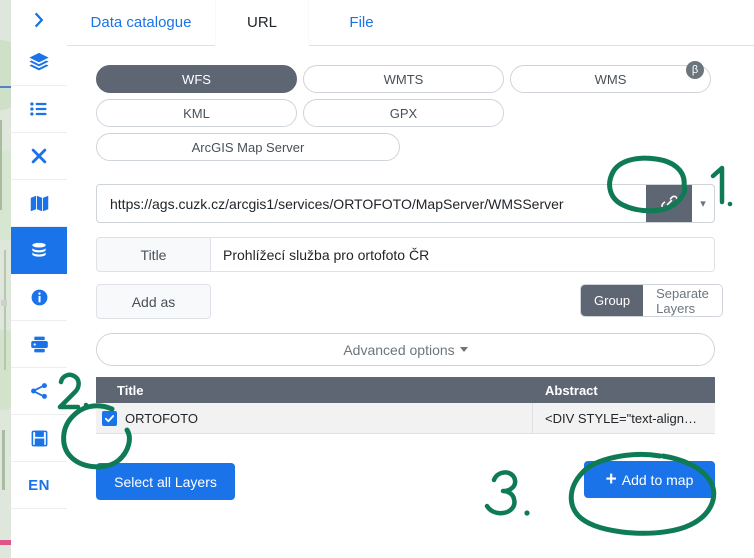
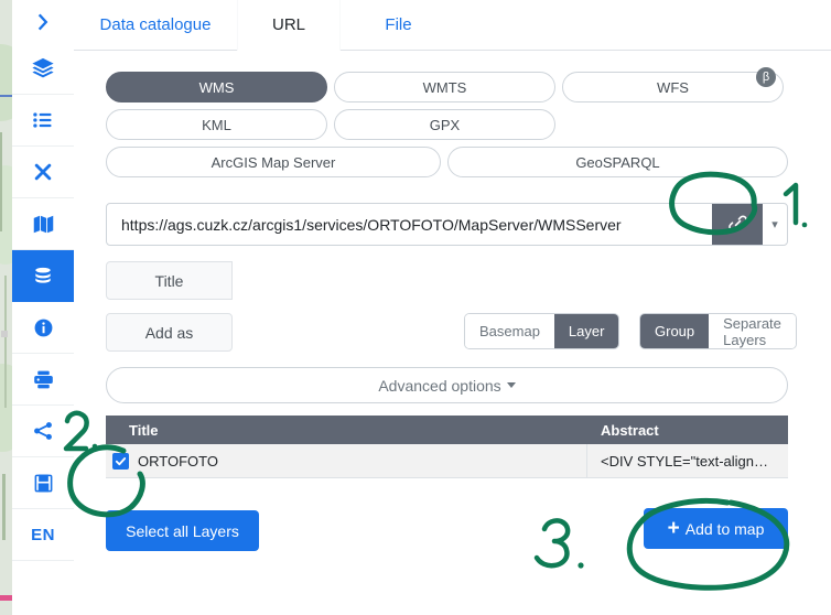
  EN
  Data catalogue
  URL
  File
- WFS
+ WMS
  WMTS
- WMS
+ WFS
  KML
  GPX
  ArcGIS Map Server
+ GeoSPARQL
  β
  https://ags.cuzk.cz/arcgis1/services/ORTOFOTO/MapServer/WMSServer
  ▾
  Title
- Prohlížecí služba pro ortofoto ČR
  Add as
+ Basemap
+ Layer
  Group
  Separate Layers
  Advanced options
  Title
  Abstract
  ORTOFOTO
  <DIV STYLE="text-align…
  Select all Layers
  +
  Add to map
